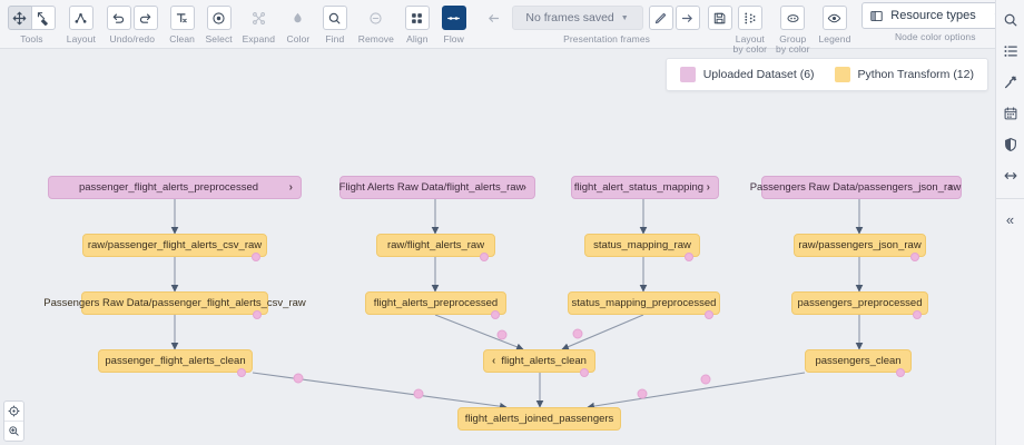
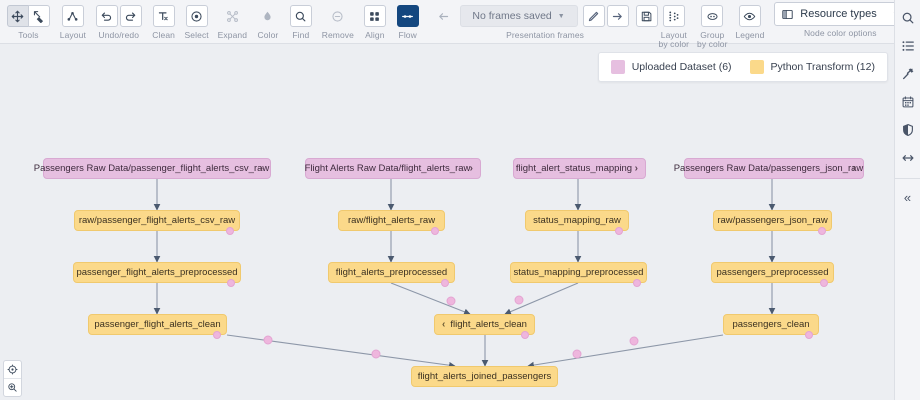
  Tools
  Layout
  Undo/redo
  Clean
  Select
  Expand
  Color
  Find
  Remove
  Align
  Flow
  No frames saved
  Presentation frames
  Layout
  by color
  Group
  by color
  Legend
  Resource types
  Node color options
  «
  Uploaded Dataset (6)
  Python Transform (12)
- passenger_flight_alerts_preprocessed
+ Passengers Raw Data/passenger_flight_alerts_csv_raw
  ›
  Flight Alerts Raw Data/flight_alerts_raw
  ›
  flight_alert_status_mapping
  ›
  Passengers Raw Data/passengers_json_raw
  ›
  raw/passenger_flight_alerts_csv_raw
  raw/flight_alerts_raw
  status_mapping_raw
  raw/passengers_json_raw
- Passengers Raw Data/passenger_flight_alerts_csv_raw
+ passenger_flight_alerts_preprocessed
  flight_alerts_preprocessed
  status_mapping_preprocessed
  passengers_preprocessed
  passenger_flight_alerts_clean
  ‹
  flight_alerts_clean
  passengers_clean
  flight_alerts_joined_passengers
